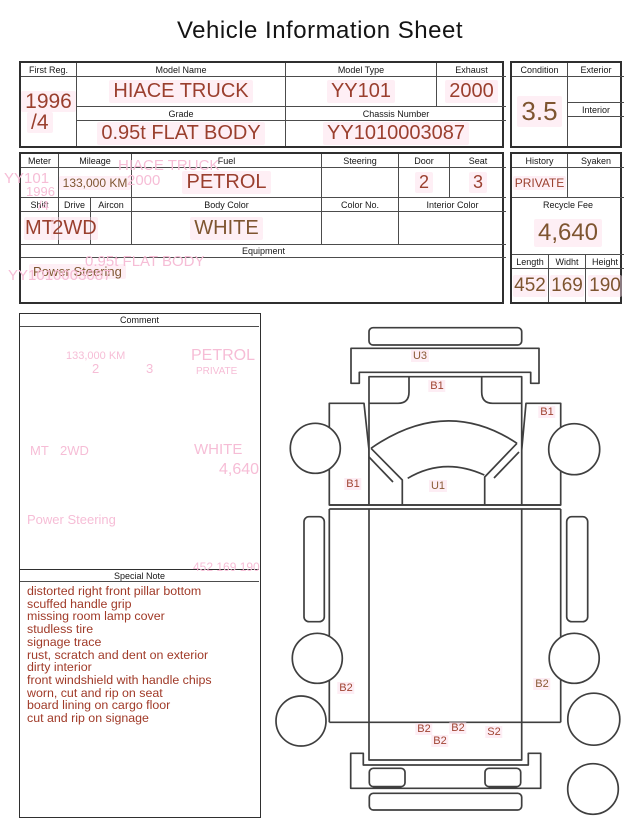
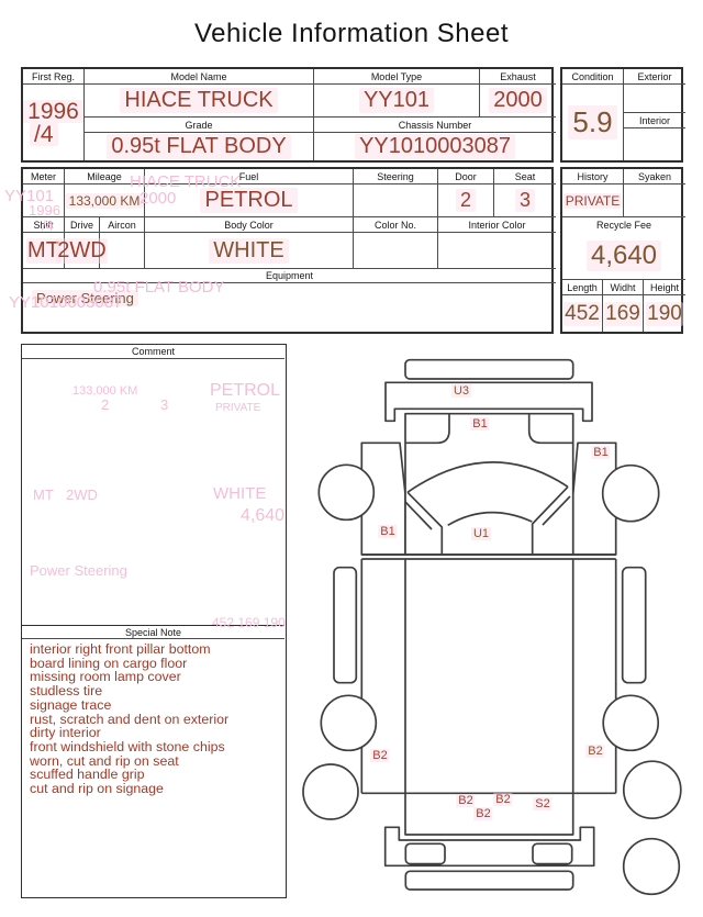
  Vehicle Information Sheet
  First Reg.
  1996
  /4
  Model Name
  HIACE TRUCK
  Model Type
  YY101
  Exhaust
  2000
  Grade
  0.95t FLAT BODY
  Chassis Number
  YY1010003087
  Condition
- 3.5
+ 5.9
  Exterior
  Interior
  Meter
  Mileage
  Fuel
  Steering
  Door
  Seat
  133,000 KM
  PETROL
  2
  3
  Shift
  Drive
  Aircon
  Body Color
  Color No.
  Interior Color
  MT
  2WD
  WHITE
  Equipment
  Power Steering
  History
  Syaken
  PRIVATE
  Recycle Fee
  4,640
  Length
  Widht
  Height
  452
  169
  190
  Comment
  Special Note
- distorted right front pillar bottom
+ interior right front pillar bottom
- scuffed handle grip
+ board lining on cargo floor
  missing room lamp cover
  studless tire
  signage trace
  rust, scratch and dent on exterior
  dirty interior
- front windshield with handle chips
+ front windshield with stone chips
  worn, cut and rip on seat
- board lining on cargo floor
+ scuffed handle grip
  cut and rip on signage
  U3
  B1
  B1
  B1
  U1
  B2
  B2
  B2
  B2
  B2
  S2
  YY101
  1996
  HIACE TRUCK
  2000
  /4
  0.95t FLAT BODY
  YY1010003087
  133,000 KM
  2
  3
  PETROL
  PRIVATE
  MT
  2WD
  WHITE
  4,640
  Power Steering
  452 169 190
